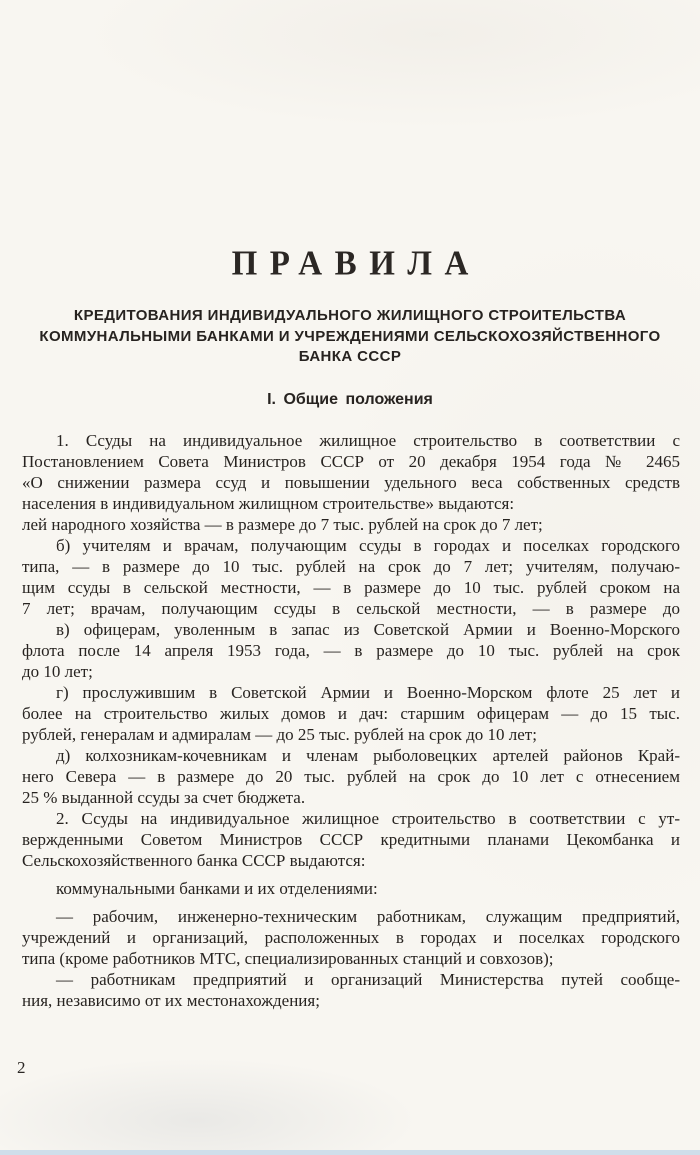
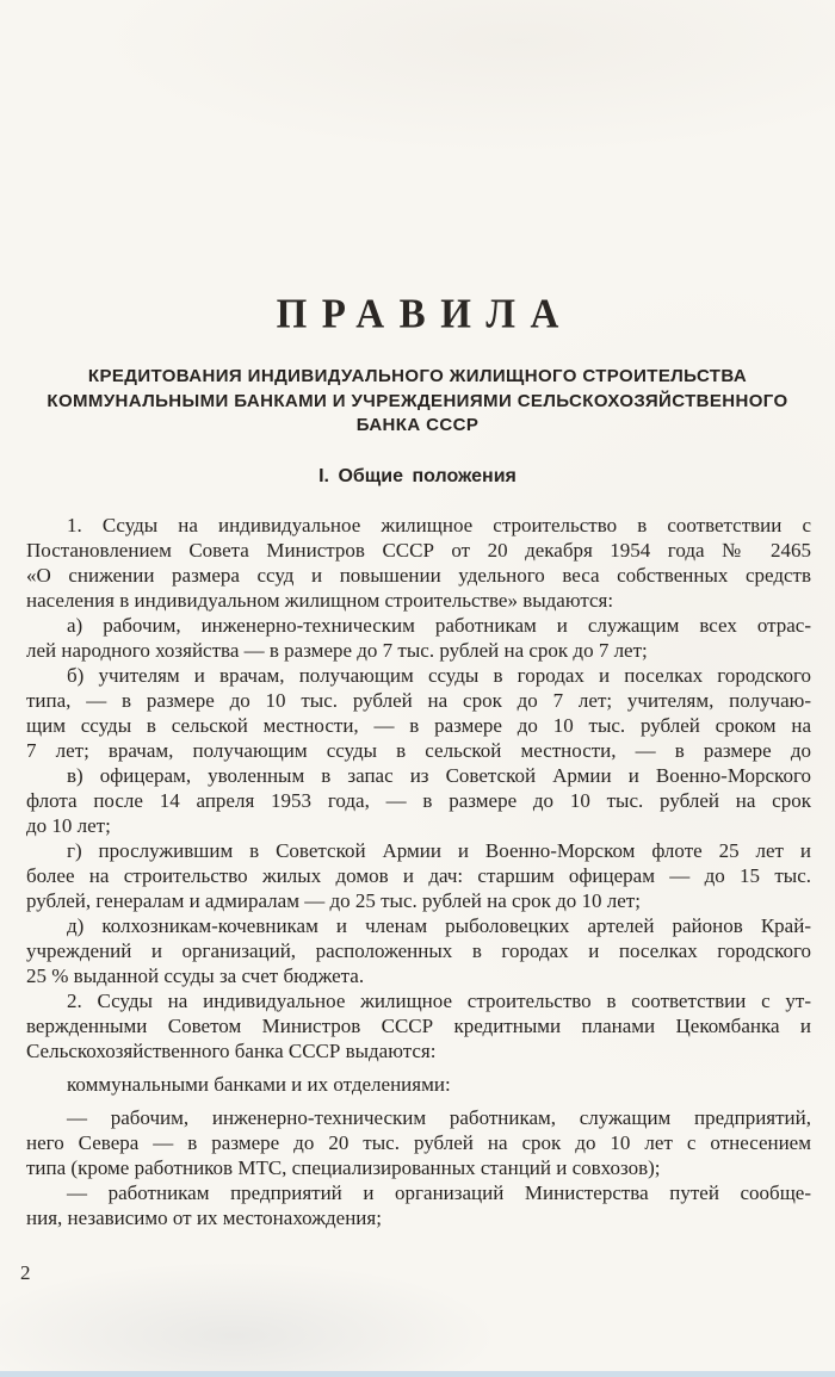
  ПРАВИЛА
  КРЕДИТОВАНИЯ ИНДИВИДУАЛЬНОГО ЖИЛИЩНОГО СТРОИТЕЛЬСТВА
  КОММУНАЛЬНЫМИ БАНКАМИ И УЧРЕЖДЕНИЯМИ СЕЛЬСКОХОЗЯЙСТВЕННОГО
  БАНКА СССР
  I. Общие положения
  1. Ссуды на индивидуальное жилищное строительство в соответствии с
  Постановлением Совета Министров СССР от 20 декабря 1954 года № 2465
  «О снижении размера ссуд и повышении удельного веса собственных средств
  населения в индивидуальном жилищном строительстве» выдаются:
+ а) рабочим, инженерно-техническим работникам и служащим всех отрас-
  лей народного хозяйства — в размере до 7 тыс. рублей на срок до 7 лет;
  б) учителям и врачам, получающим ссуды в городах и поселках городского
  типа, — в размере до 10 тыс. рублей на срок до 7 лет; учителям, получаю-
  щим ссуды в сельской местности, — в размере до 10 тыс. рублей сроком на
  7 лет; врачам, получающим ссуды в сельской местности, — в размере до
  в) офицерам, уволенным в запас из Советской Армии и Военно-Морского
  флота после 14 апреля 1953 года, — в размере до 10 тыс. рублей на срок
  до 10 лет;
  г) прослужившим в Советской Армии и Военно-Морском флоте 25 лет и
  более на строительство жилых домов и дач: старшим офицерам — до 15 тыс.
  рублей, генералам и адмиралам — до 25 тыс. рублей на срок до 10 лет;
  д) колхозникам-кочевникам и членам рыболовецких артелей районов Край-
- него Севера — в размере до 20 тыс. рублей на срок до 10 лет с отнесением
+ учреждений и организаций, расположенных в городах и поселках городского
  25 % выданной ссуды за счет бюджета.
  2. Ссуды на индивидуальное жилищное строительство в соответствии с ут-
  вержденными Советом Министров СССР кредитными планами Цекомбанка и
  Сельскохозяйственного банка СССР выдаются:
  коммунальными банками и их отделениями:
  — рабочим, инженерно-техническим работникам, служащим предприятий,
- учреждений и организаций, расположенных в городах и поселках городского
+ него Севера — в размере до 20 тыс. рублей на срок до 10 лет с отнесением
  типа (кроме работников МТС, специализированных станций и совхозов);
  — работникам предприятий и организаций Министерства путей сообще-
  ния, независимо от их местонахождения;
  2
